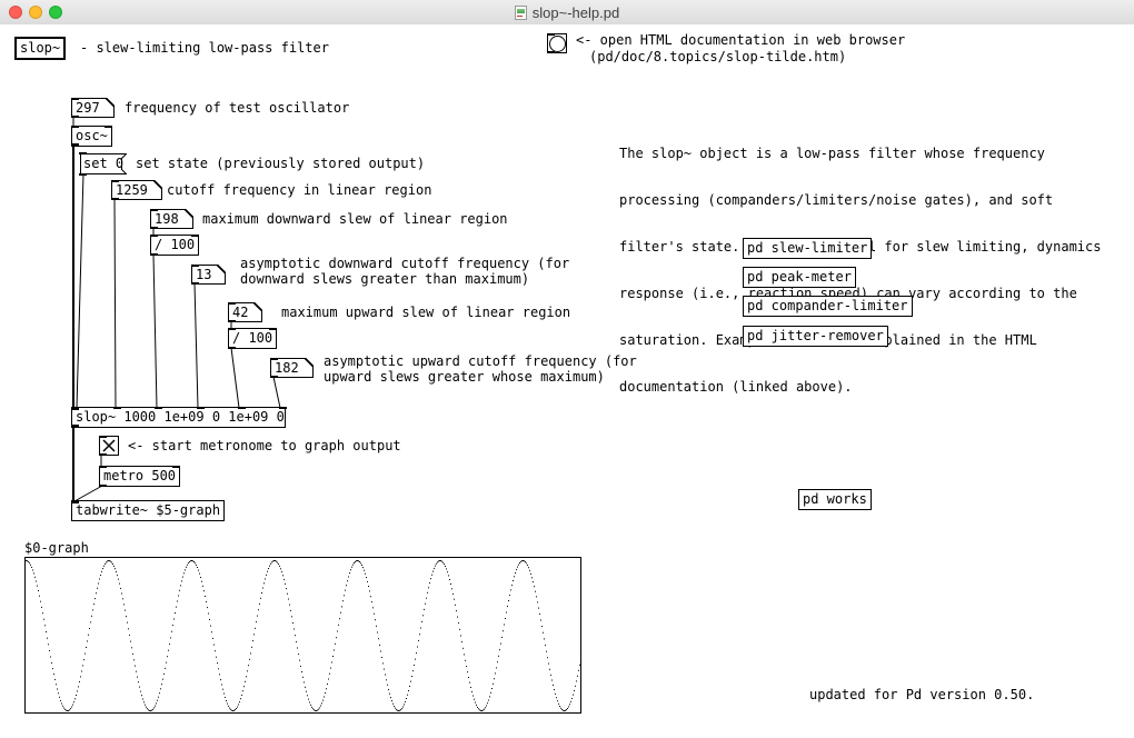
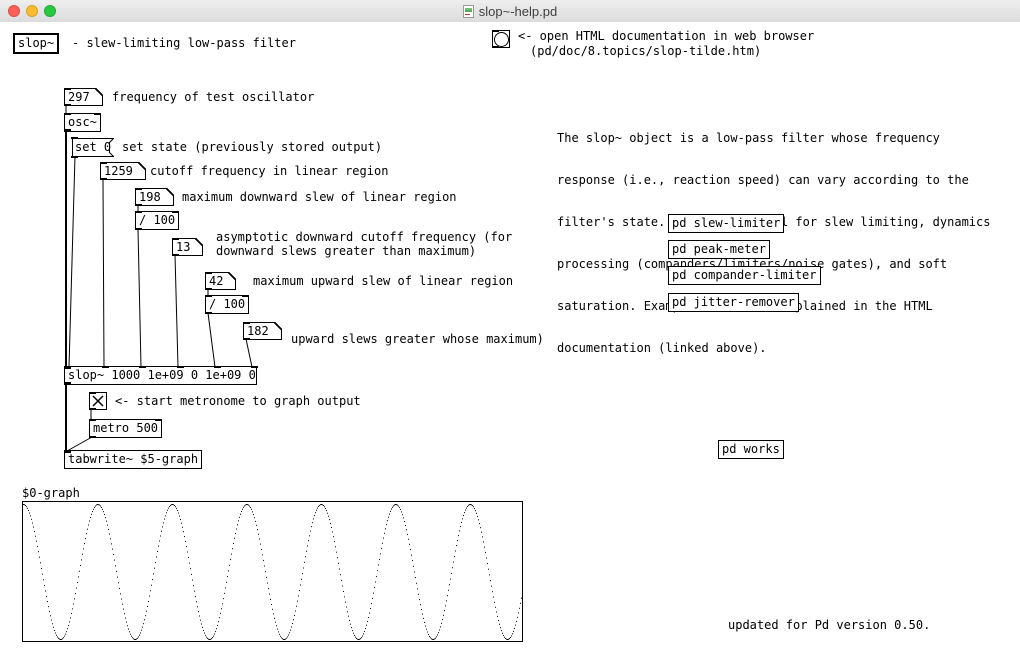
  slop~-help.pd
  slop~
  - slew-limiting low-pass filter
  <- open HTML documentation in web browser
  (pd/doc/8.topics/slop-tilde.htm)
  297
  frequency of test oscillator
  osc~
  set 0
  set state (previously stored output)
  1259
  cutoff frequency in linear region
  198
  maximum downward slew of linear region
  / 100
  13
  asymptotic downward cutoff frequency (for
  downward slews greater than maximum)
  42
  maximum upward slew of linear region
  / 100
  182
- asymptotic upward cutoff frequency (for
  upward slews greater whose maximum)
  slop~ 1000 1e+09 0 1e+09 0
  <- start metronome to graph output
  metro 500
  tabwrite~ $5-graph
  $0-graph
  The slop~ object is a low-pass filter whose frequency
- processing (companders/limiters/noise gates), and soft
+ response (i.e., reaction speed) can vary according to the
  filter's state.l for slew limiting, dynamics
- response (i.e., reaction speed) can vary according to the
+ processing (companders/limiters/noise gates), and soft
  documentation (linked above).
  pd slew-limiter
  pd peak-meter
  pd compander-limiter
  pd jitter-remover
  pd works
  updated for Pd version 0.50.
